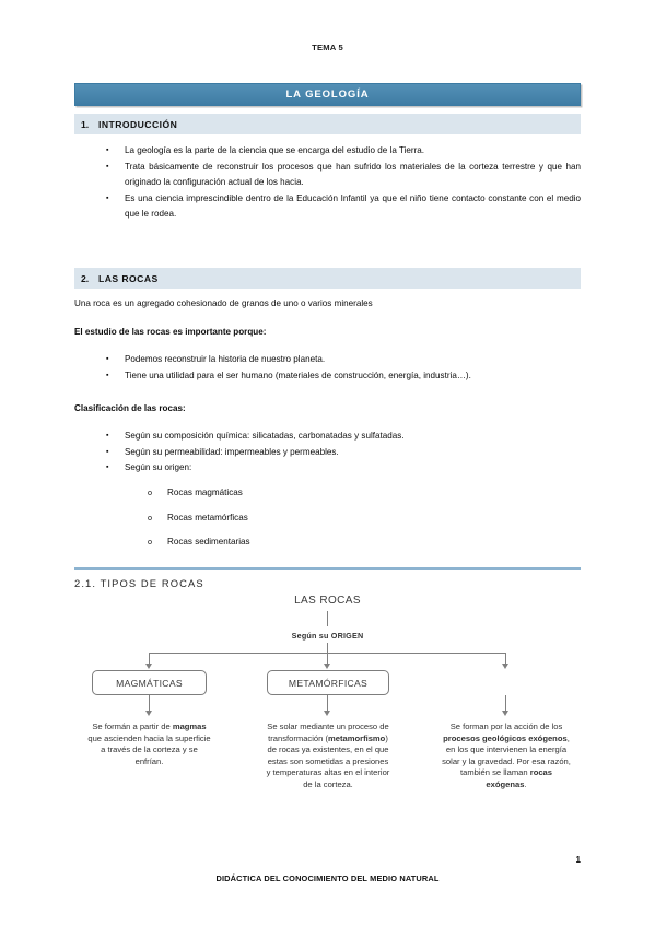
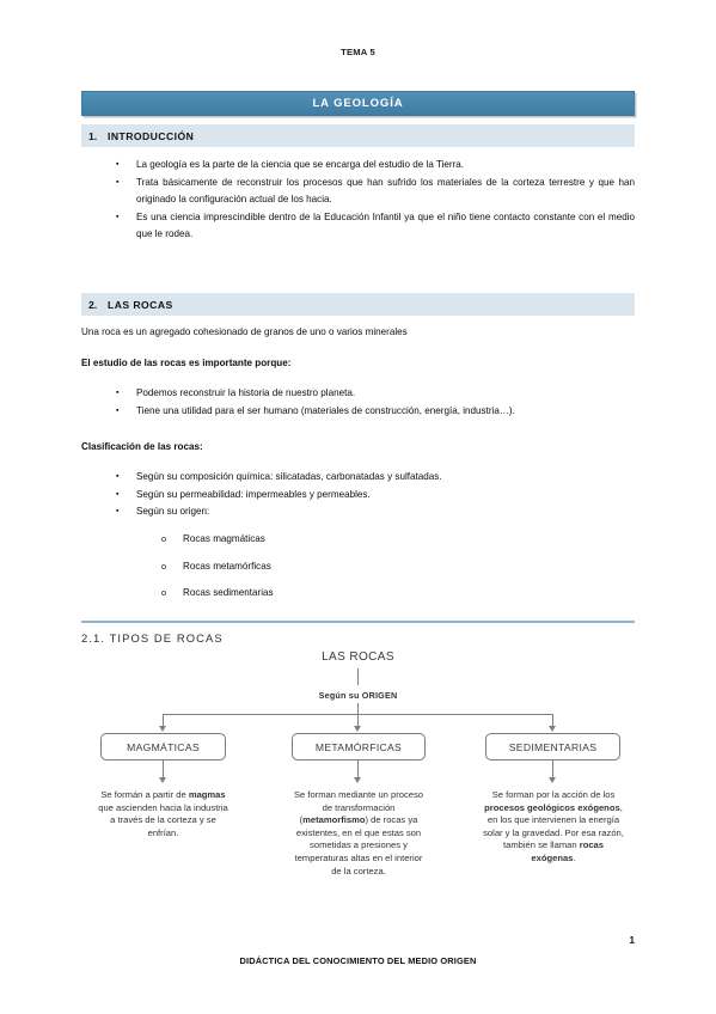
  TEMA 5
  LA GEOLOGÍA
  1.
  INTRODUCCIÓN
  La geología es la parte de la ciencia que se encarga del estudio de la Tierra.
  Trata básicamente de reconstruir los procesos que han sufrido los materiales de la corteza terrestre y que han originado la configuración actual de los hacia.
  Es una ciencia imprescindible dentro de la Educación Infantil ya que el niño tiene contacto constante con el medio que le rodea.
  2.
  LAS ROCAS
  Una roca es un agregado cohesionado de granos de uno o varios minerales
  El estudio de las rocas es importante porque:
  Podemos reconstruir la historia de nuestro planeta.
  Tiene una utilidad para el ser humano (materiales de construcción, energía, industria…).
  Clasificación de las rocas:
  Según su composición química: silicatadas, carbonatadas y sulfatadas.
  Según su permeabilidad: impermeables y permeables.
  Según su origen:
  o
  Rocas magmáticas
  o
  Rocas metamórficas
  o
  Rocas sedimentarias
  2.1. TIPOS DE ROCAS
  LAS ROCAS
  Según su ORIGEN
  MAGMÁTICAS
  METAMÓRFICAS
+ SEDIMENTARIAS
- Se formán a partir de magmas que ascienden hacia la superficie a través de la corteza y se enfrían.
+ Se formán a partir de magmas que ascienden hacia la industria a través de la corteza y se enfrían.
- Se solar mediante un proceso de transformación (metamorfismo) de rocas ya existentes, en el que estas son sometidas a presiones y temperaturas altas en el interior de la corteza.
+ Se forman mediante un proceso de transformación (metamorfismo) de rocas ya existentes, en el que estas son sometidas a presiones y temperaturas altas en el interior de la corteza.
  Se forman por la acción de los procesos geológicos exógenos, en los que intervienen la energía solar y la gravedad. Por esa razón, también se llaman rocas exógenas.
  1
- DIDÁCTICA DEL CONOCIMIENTO DEL MEDIO NATURAL
+ DIDÁCTICA DEL CONOCIMIENTO DEL MEDIO ORIGEN
